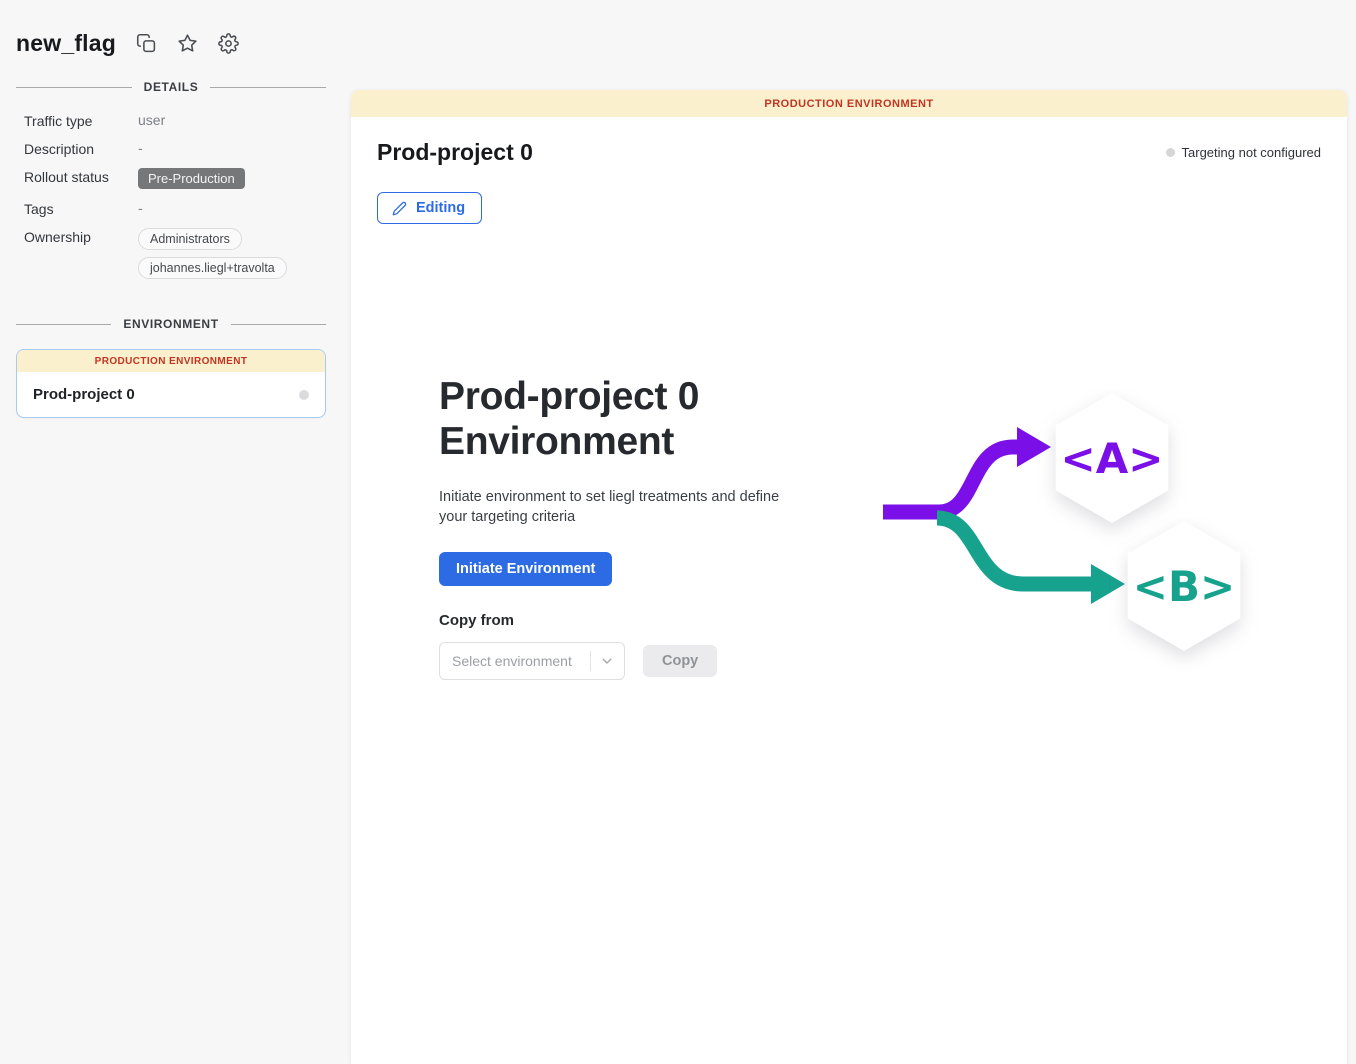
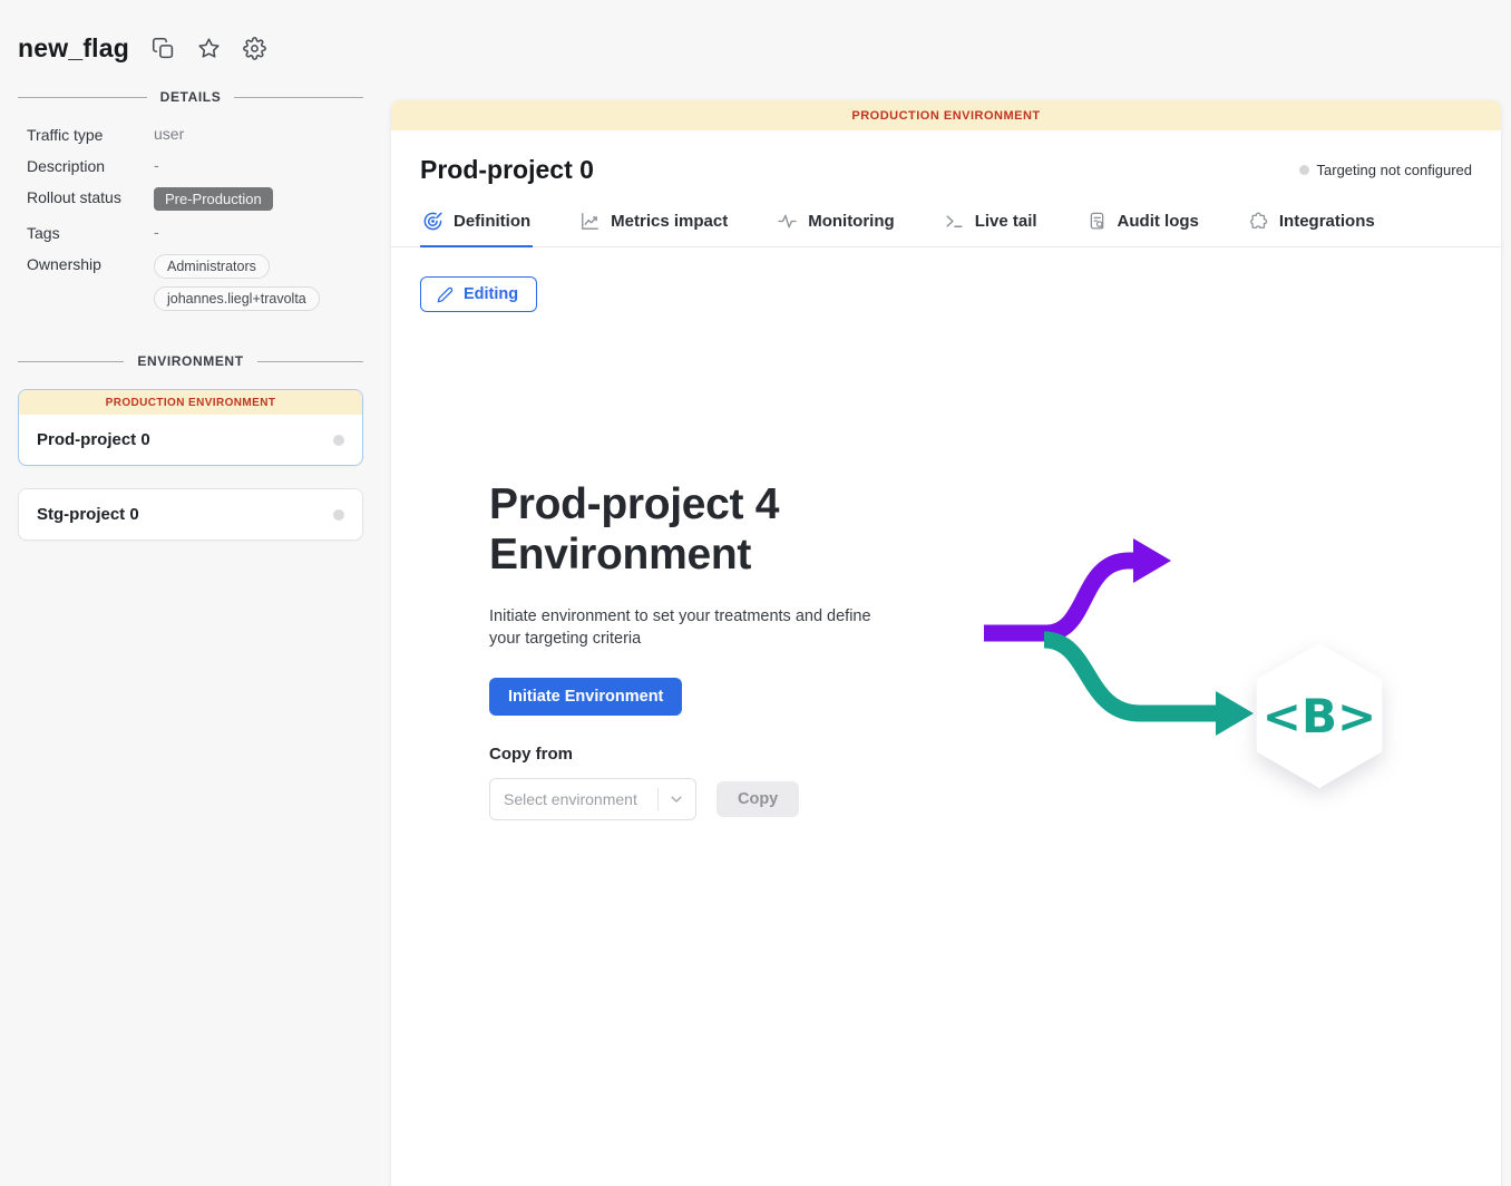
  new_flag
  DETAILS
  Traffic type
  user
  Description
  -
  Rollout status
  Pre-Production
  Tags
  -
  Ownership
  Administrators
  johannes.liegl+travolta
  ENVIRONMENT
  PRODUCTION ENVIRONMENT
  Prod-project 0
+ Stg-project 0
  PRODUCTION ENVIRONMENT
  Prod-project 0
  Targeting not configured
+ Definition
+ Metrics impact
+ Monitoring
+ Live tail
+ Audit logs
+ Integrations
  Editing
- Prod-project 0 Environment
+ Prod-project 4 Environment
- Initiate environment to set liegl treatments and define your targeting criteria
+ Initiate environment to set your treatments and define your targeting criteria
  Initiate Environment
  Copy from
  Select environment
  Copy
- <A>
  <B>
